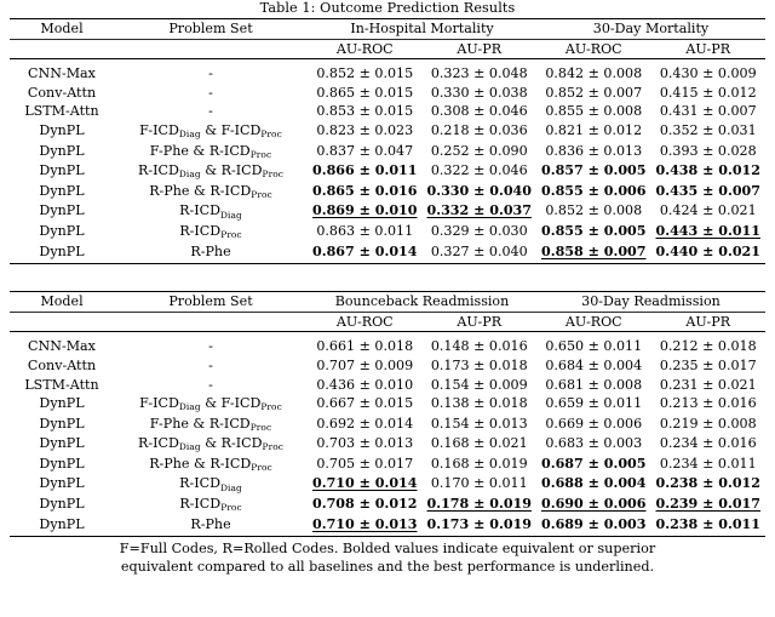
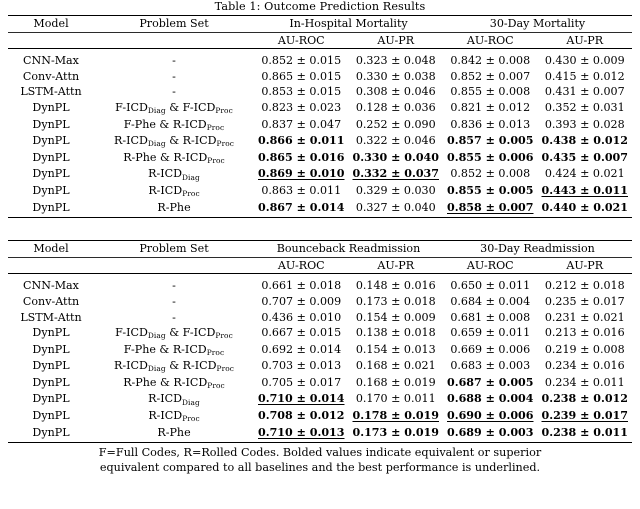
  Table 1: Outcome Prediction Results
  Model	Problem Set	In-Hospital Mortality	30-Day Mortality
  		AU-ROC	AU-PR	AU-ROC	AU-PR
  CNN-Max	-	0.852 ± 0.015	0.323 ± 0.048	0.842 ± 0.008	0.430 ± 0.009
  Conv-Attn	-	0.865 ± 0.015	0.330 ± 0.038	0.852 ± 0.007	0.415 ± 0.012
  LSTM-Attn	-	0.853 ± 0.015	0.308 ± 0.046	0.855 ± 0.008	0.431 ± 0.007
- DynPL	F-ICDDiag & F-ICDProc	0.823 ± 0.023	0.218 ± 0.036	0.821 ± 0.012	0.352 ± 0.031
+ DynPL	F-ICDDiag & F-ICDProc	0.823 ± 0.023	0.128 ± 0.036	0.821 ± 0.012	0.352 ± 0.031
  DynPL	F-Phe & R-ICDProc	0.837 ± 0.047	0.252 ± 0.090	0.836 ± 0.013	0.393 ± 0.028
  DynPL	R-ICDDiag & R-ICDProc	0.866 ± 0.011	0.322 ± 0.046	0.857 ± 0.005	0.438 ± 0.012
  DynPL	R-Phe & R-ICDProc	0.865 ± 0.016	0.330 ± 0.040	0.855 ± 0.006	0.435 ± 0.007
  DynPL	R-ICDDiag	0.869 ± 0.010	0.332 ± 0.037	0.852 ± 0.008	0.424 ± 0.021
  DynPL	R-ICDProc	0.863 ± 0.011	0.329 ± 0.030	0.855 ± 0.005	0.443 ± 0.011
  DynPL	R-Phe	0.867 ± 0.014	0.327 ± 0.040	0.858 ± 0.007	0.440 ± 0.021
  Model	Problem Set	Bounceback Readmission	30-Day Readmission
  		AU-ROC	AU-PR	AU-ROC	AU-PR
  CNN-Max	-	0.661 ± 0.018	0.148 ± 0.016	0.650 ± 0.011	0.212 ± 0.018
  Conv-Attn	-	0.707 ± 0.009	0.173 ± 0.018	0.684 ± 0.004	0.235 ± 0.017
  LSTM-Attn	-	0.436 ± 0.010	0.154 ± 0.009	0.681 ± 0.008	0.231 ± 0.021
  DynPL	F-ICDDiag & F-ICDProc	0.667 ± 0.015	0.138 ± 0.018	0.659 ± 0.011	0.213 ± 0.016
  DynPL	F-Phe & R-ICDProc	0.692 ± 0.014	0.154 ± 0.013	0.669 ± 0.006	0.219 ± 0.008
  DynPL	R-ICDDiag & R-ICDProc	0.703 ± 0.013	0.168 ± 0.021	0.683 ± 0.003	0.234 ± 0.016
  DynPL	R-Phe & R-ICDProc	0.705 ± 0.017	0.168 ± 0.019	0.687 ± 0.005	0.234 ± 0.011
  DynPL	R-ICDDiag	0.710 ± 0.014	0.170 ± 0.011	0.688 ± 0.004	0.238 ± 0.012
  DynPL	R-ICDProc	0.708 ± 0.012	0.178 ± 0.019	0.690 ± 0.006	0.239 ± 0.017
  DynPL	R-Phe	0.710 ± 0.013	0.173 ± 0.019	0.689 ± 0.003	0.238 ± 0.011
  F=Full Codes, R=Rolled Codes. Bolded values indicate equivalent or superior
  equivalent compared to all baselines and the best performance is underlined.
